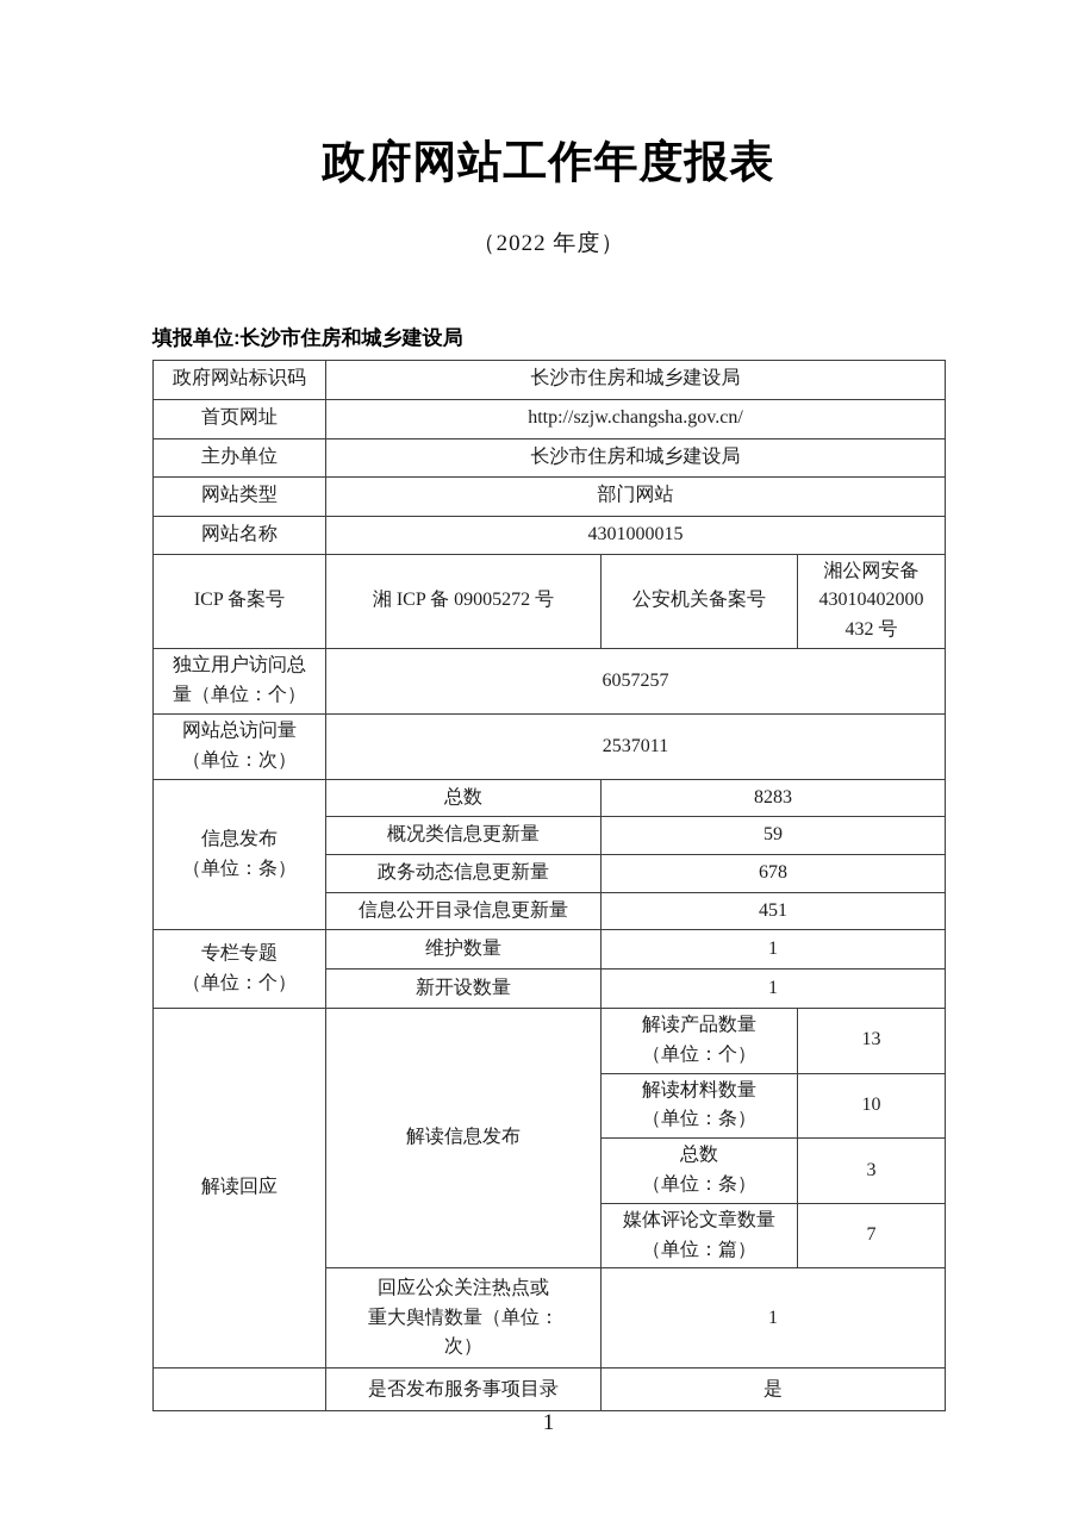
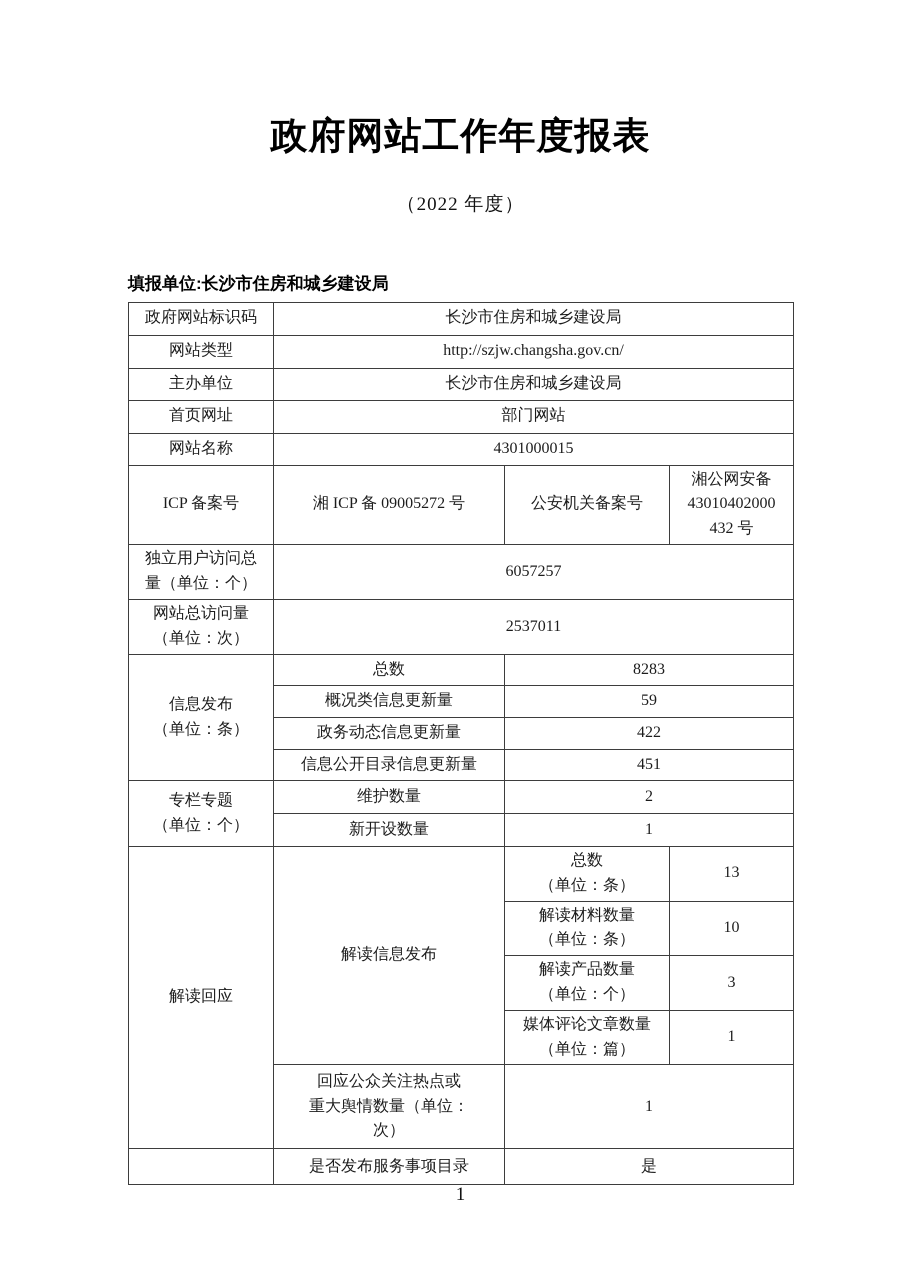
  政府网站工作年度报表
  （2022 年度）
  填报单位:长沙市住房和城乡建设局
  政府网站标识码	长沙市住房和城乡建设局
- 首页网址	http://szjw.changsha.gov.cn/
+ 网站类型	http://szjw.changsha.gov.cn/
  主办单位	长沙市住房和城乡建设局
- 网站类型	部门网站
+ 首页网址	部门网站
  网站名称	4301000015
  ICP 备案号	湘 ICP 备 09005272 号	公安机关备案号	湘公网安备 43010402000 432 号
  独立用户访问总 量（单位：个）	6057257
  网站总访问量 （单位：次）	2537011
  信息发布 （单位：条）	总数	8283
  概况类信息更新量	59
- 政务动态信息更新量	678
+ 政务动态信息更新量	422
  信息公开目录信息更新量	451
- 专栏专题 （单位：个）	维护数量	1
+ 专栏专题 （单位：个）	维护数量	2
  新开设数量	1
- 解读回应	解读信息发布	解读产品数量 （单位：个）	13
+ 解读回应	解读信息发布	总数 （单位：条）	13
  解读材料数量 （单位：条）	10
- 总数 （单位：条）	3
+ 解读产品数量 （单位：个）	3
- 媒体评论文章数量 （单位：篇）	7
+ 媒体评论文章数量 （单位：篇）	1
  回应公众关注热点或 重大舆情数量（单位： 次）	1
  	是否发布服务事项目录	是
  1
